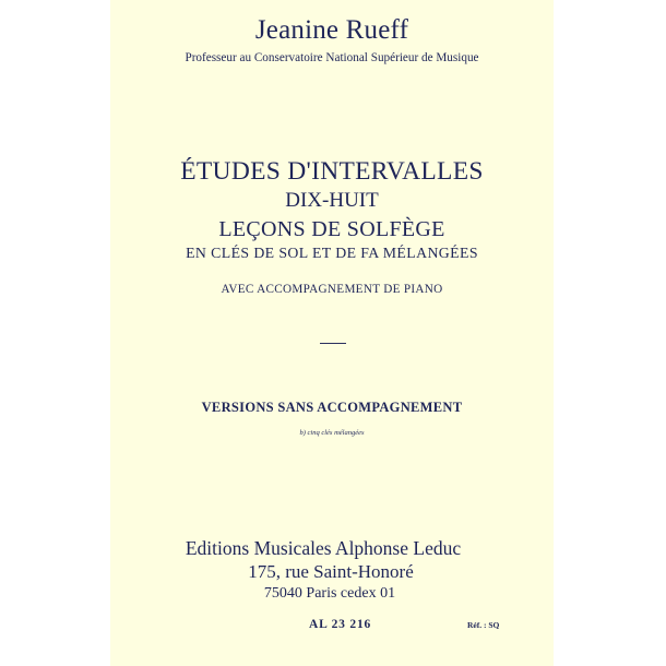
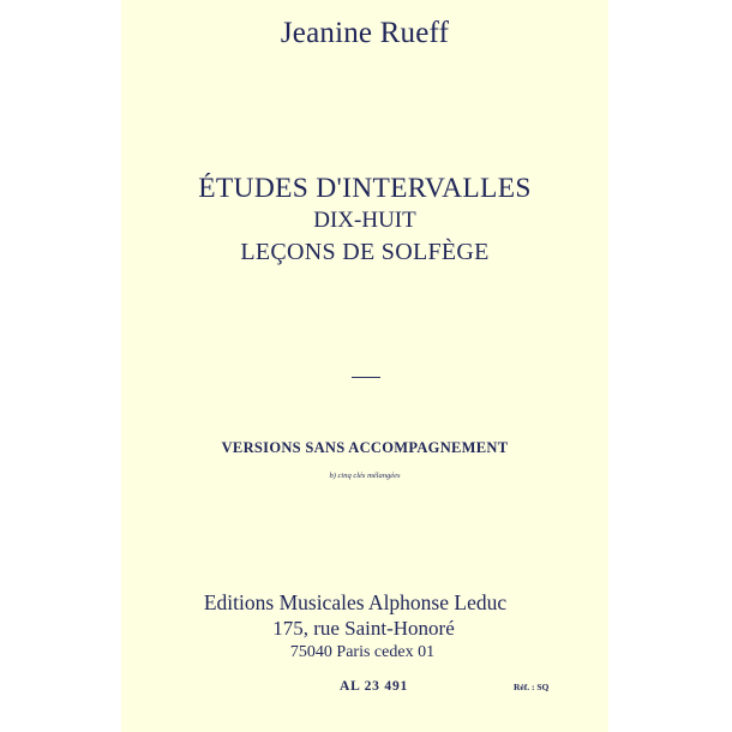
  Jeanine Rueff
- Professeur au Conservatoire National Supérieur de Musique
  ÉTUDES D'INTERVALLES
  DIX-HUIT
  LEÇONS DE SOLFÈGE
- EN CLÉS DE SOL ET DE FA MÉLANGÉES
- AVEC ACCOMPAGNEMENT DE PIANO
  VERSIONS SANS ACCOMPAGNEMENT
  Editions Musicales Alphonse Leduc
  175, rue Saint-Honoré
  75040 Paris cedex 01
- AL 23 216
+ AL 23 491
  Réf. : SQ
